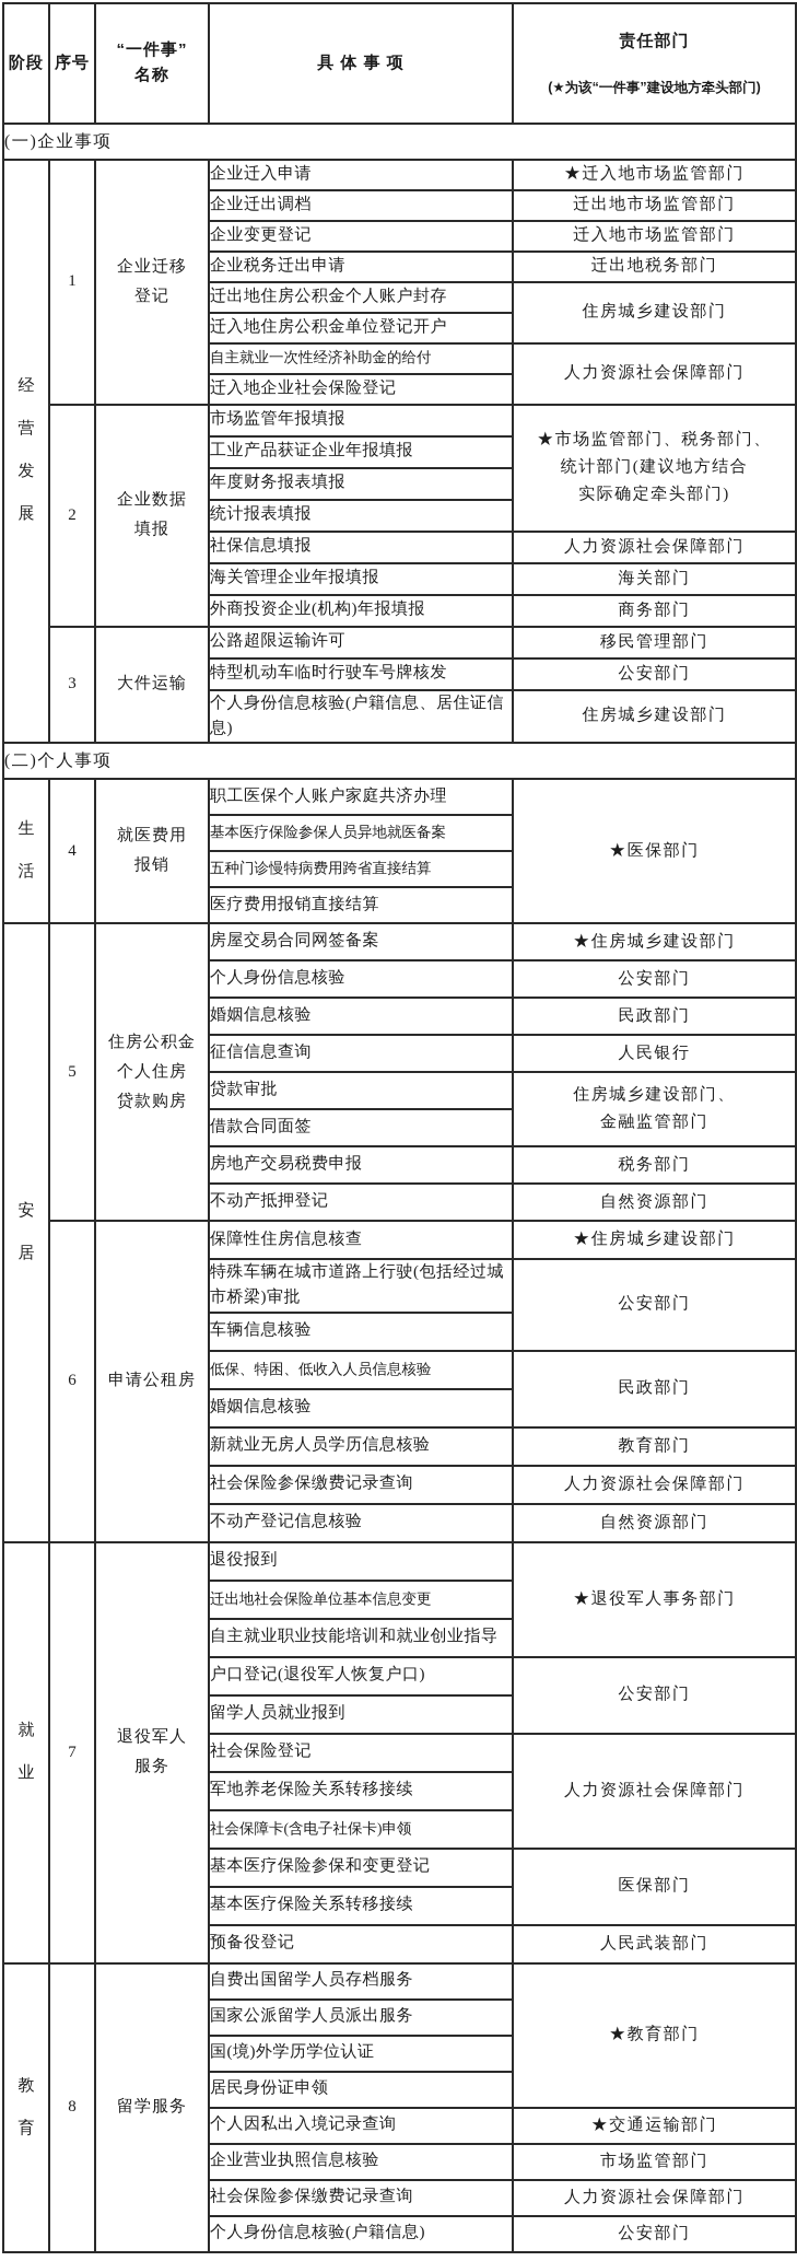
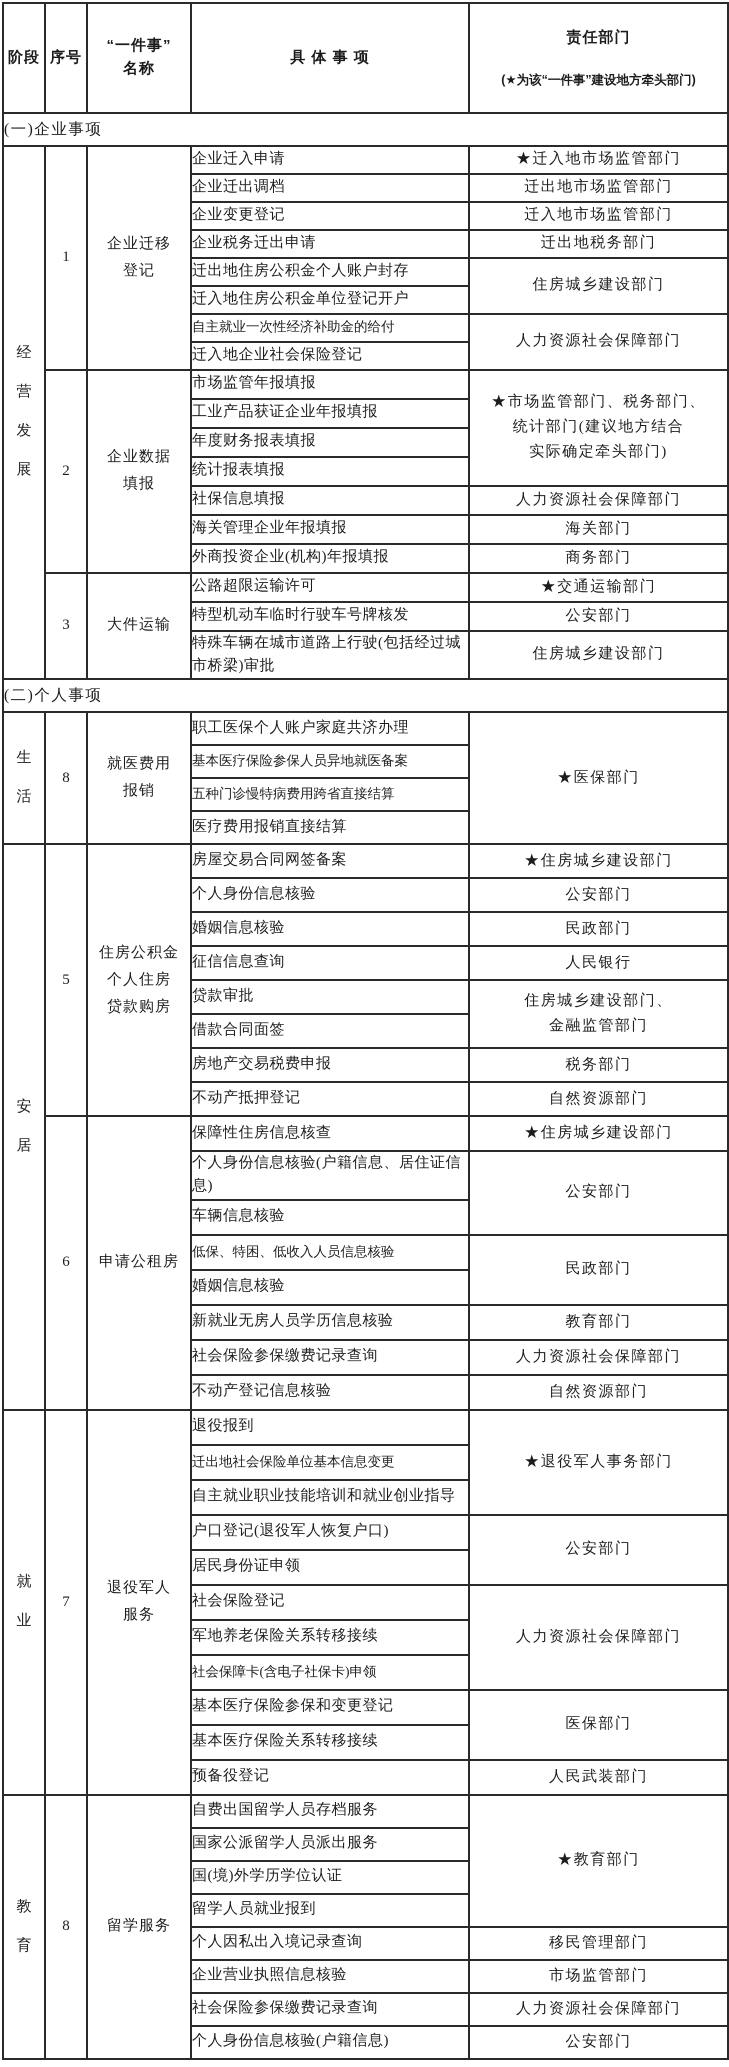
  阶段	序号	“一件事” 名称	具 体 事 项	责任部门 (★为该“一件事”建设地方牵头部门)
  (一)企业事项
  经营发展	1	企业迁移 登记	企业迁入申请	★迁入地市场监管部门
  企业迁出调档	迁出地市场监管部门
  企业变更登记	迁入地市场监管部门
  企业税务迁出申请	迁出地税务部门
  迁出地住房公积金个人账户封存	住房城乡建设部门
  迁入地住房公积金单位登记开户
  自主就业一次性经济补助金的给付	人力资源社会保障部门
  迁入地企业社会保险登记
  2	企业数据 填报	市场监管年报填报	★市场监管部门、税务部门、 统计部门(建议地方结合 实际确定牵头部门)
  工业产品获证企业年报填报
  年度财务报表填报
  统计报表填报
  社保信息填报	人力资源社会保障部门
  海关管理企业年报填报	海关部门
  外商投资企业(机构)年报填报	商务部门
- 3	大件运输	公路超限运输许可	移民管理部门
+ 3	大件运输	公路超限运输许可	★交通运输部门
  特型机动车临时行驶车号牌核发	公安部门
- 个人身份信息核验(户籍信息、居住证信息)	住房城乡建设部门
+ 特殊车辆在城市道路上行驶(包括经过城市桥梁)审批	住房城乡建设部门
  (二)个人事项
- 生活	4	就医费用 报销	职工医保个人账户家庭共济办理	★医保部门
+ 生活	8	就医费用 报销	职工医保个人账户家庭共济办理	★医保部门
  基本医疗保险参保人员异地就医备案
  五种门诊慢特病费用跨省直接结算
  医疗费用报销直接结算
  安居	5	住房公积金 个人住房 贷款购房	房屋交易合同网签备案	★住房城乡建设部门
  个人身份信息核验	公安部门
  婚姻信息核验	民政部门
  征信信息查询	人民银行
  贷款审批	住房城乡建设部门、 金融监管部门
  借款合同面签
  房地产交易税费申报	税务部门
  不动产抵押登记	自然资源部门
  6	申请公租房	保障性住房信息核查	★住房城乡建设部门
- 特殊车辆在城市道路上行驶(包括经过城市桥梁)审批	公安部门
+ 个人身份信息核验(户籍信息、居住证信息)	公安部门
  车辆信息核验
  低保、特困、低收入人员信息核验	民政部门
  婚姻信息核验
  新就业无房人员学历信息核验	教育部门
  社会保险参保缴费记录查询	人力资源社会保障部门
  不动产登记信息核验	自然资源部门
  就业	7	退役军人 服务	退役报到	★退役军人事务部门
  迁出地社会保险单位基本信息变更
  自主就业职业技能培训和就业创业指导
  户口登记(退役军人恢复户口)	公安部门
- 留学人员就业报到
+ 居民身份证申领
  社会保险登记	人力资源社会保障部门
  军地养老保险关系转移接续
  社会保障卡(含电子社保卡)申领
  基本医疗保险参保和变更登记	医保部门
  基本医疗保险关系转移接续
  预备役登记	人民武装部门
  教育	8	留学服务	自费出国留学人员存档服务	★教育部门
  国家公派留学人员派出服务
  国(境)外学历学位认证
- 居民身份证申领
+ 留学人员就业报到
- 个人因私出入境记录查询	★交通运输部门
+ 个人因私出入境记录查询	移民管理部门
  企业营业执照信息核验	市场监管部门
  社会保险参保缴费记录查询	人力资源社会保障部门
  个人身份信息核验(户籍信息)	公安部门
